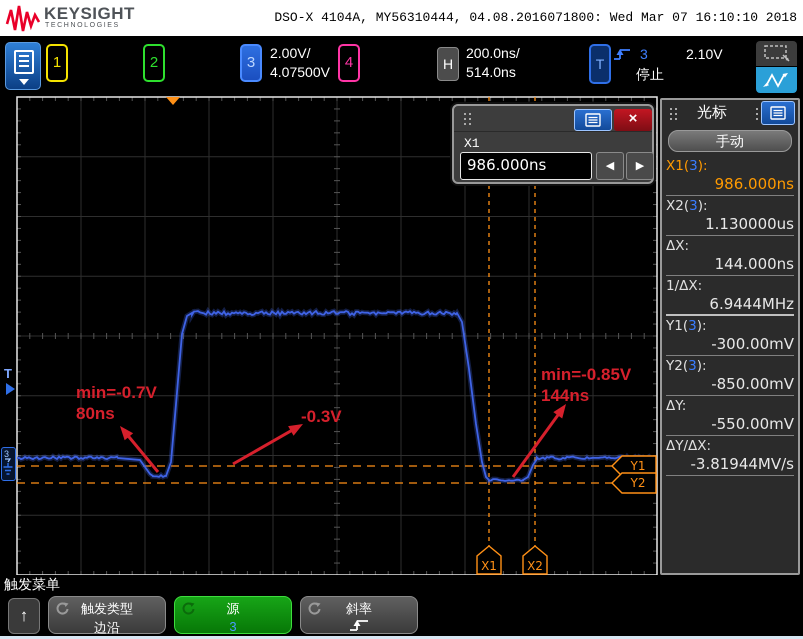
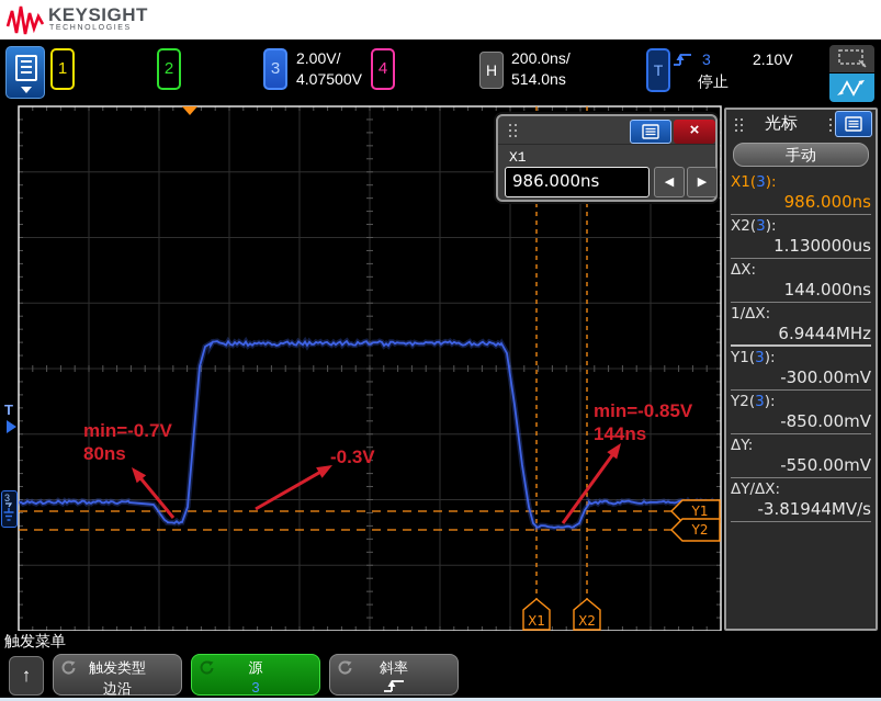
  KEYSIGHT
- DSO-X 4104A, MY56310444, 04.08.2016071800: Wed Mar 07 16:10:10 2018
  1
  2
  3
  2.00V/
  4.07500V
  4
  H
  200.0ns/
  514.0ns
  T
  3
  2.10V
  停止
  X1
  X2
  Y1
  Y2
  T
  3
  min=-0.7V
  80ns
  -0.3V
  min=-0.85V
  144ns
  ×
  X1
  986.000ns
  ◀
  ▶
  光标
  手动
  X1(3):
  986.000ns
  X2(3):
  1.130000us
  ΔX:
  144.000ns
  1/ΔX:
  6.9444MHz
  Y1(3):
  -300.00mV
  Y2(3):
  -850.00mV
  ΔY:
  -550.00mV
  ΔY/ΔX:
  -3.81944MV/s
  触发菜单
  ↑
  触发类型
  边沿
  源
  3
  斜率
